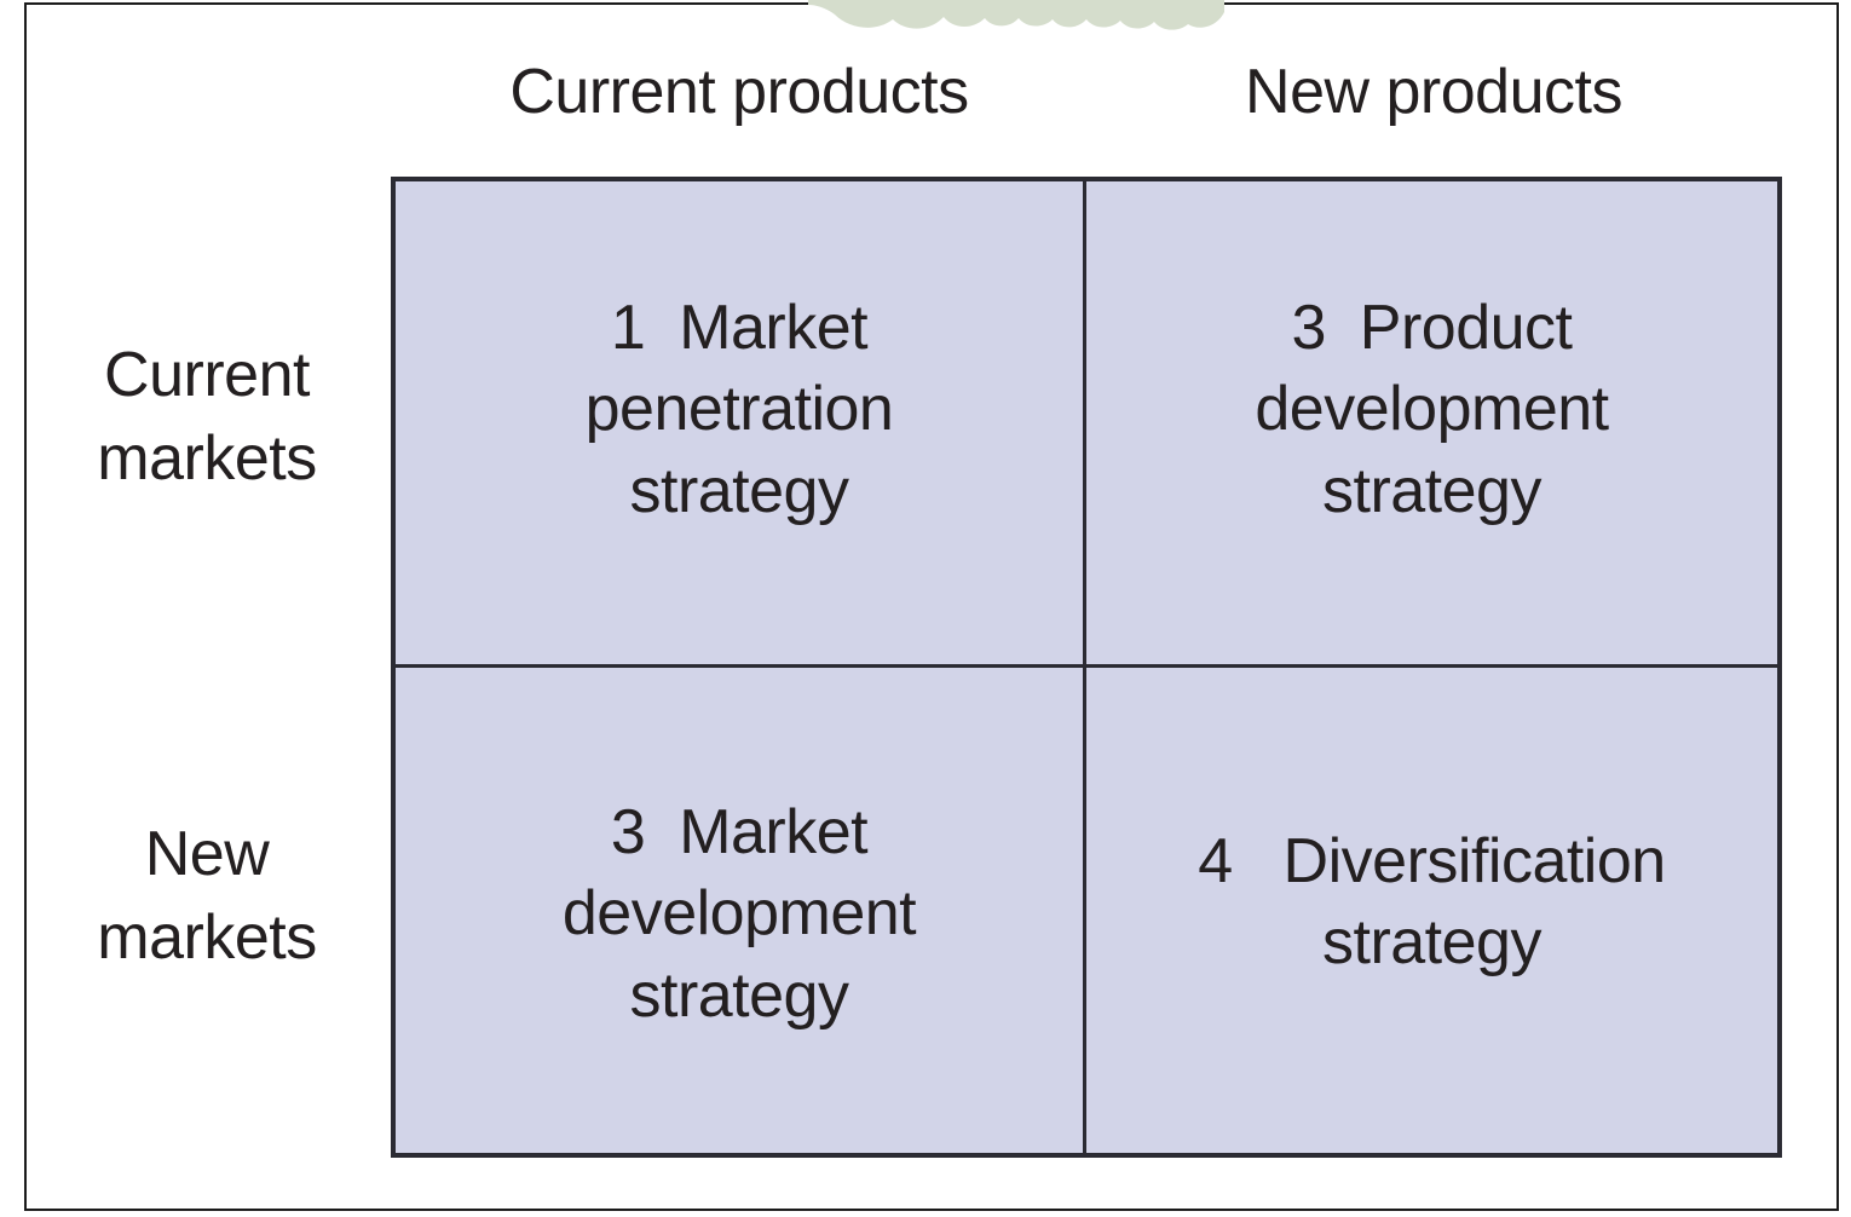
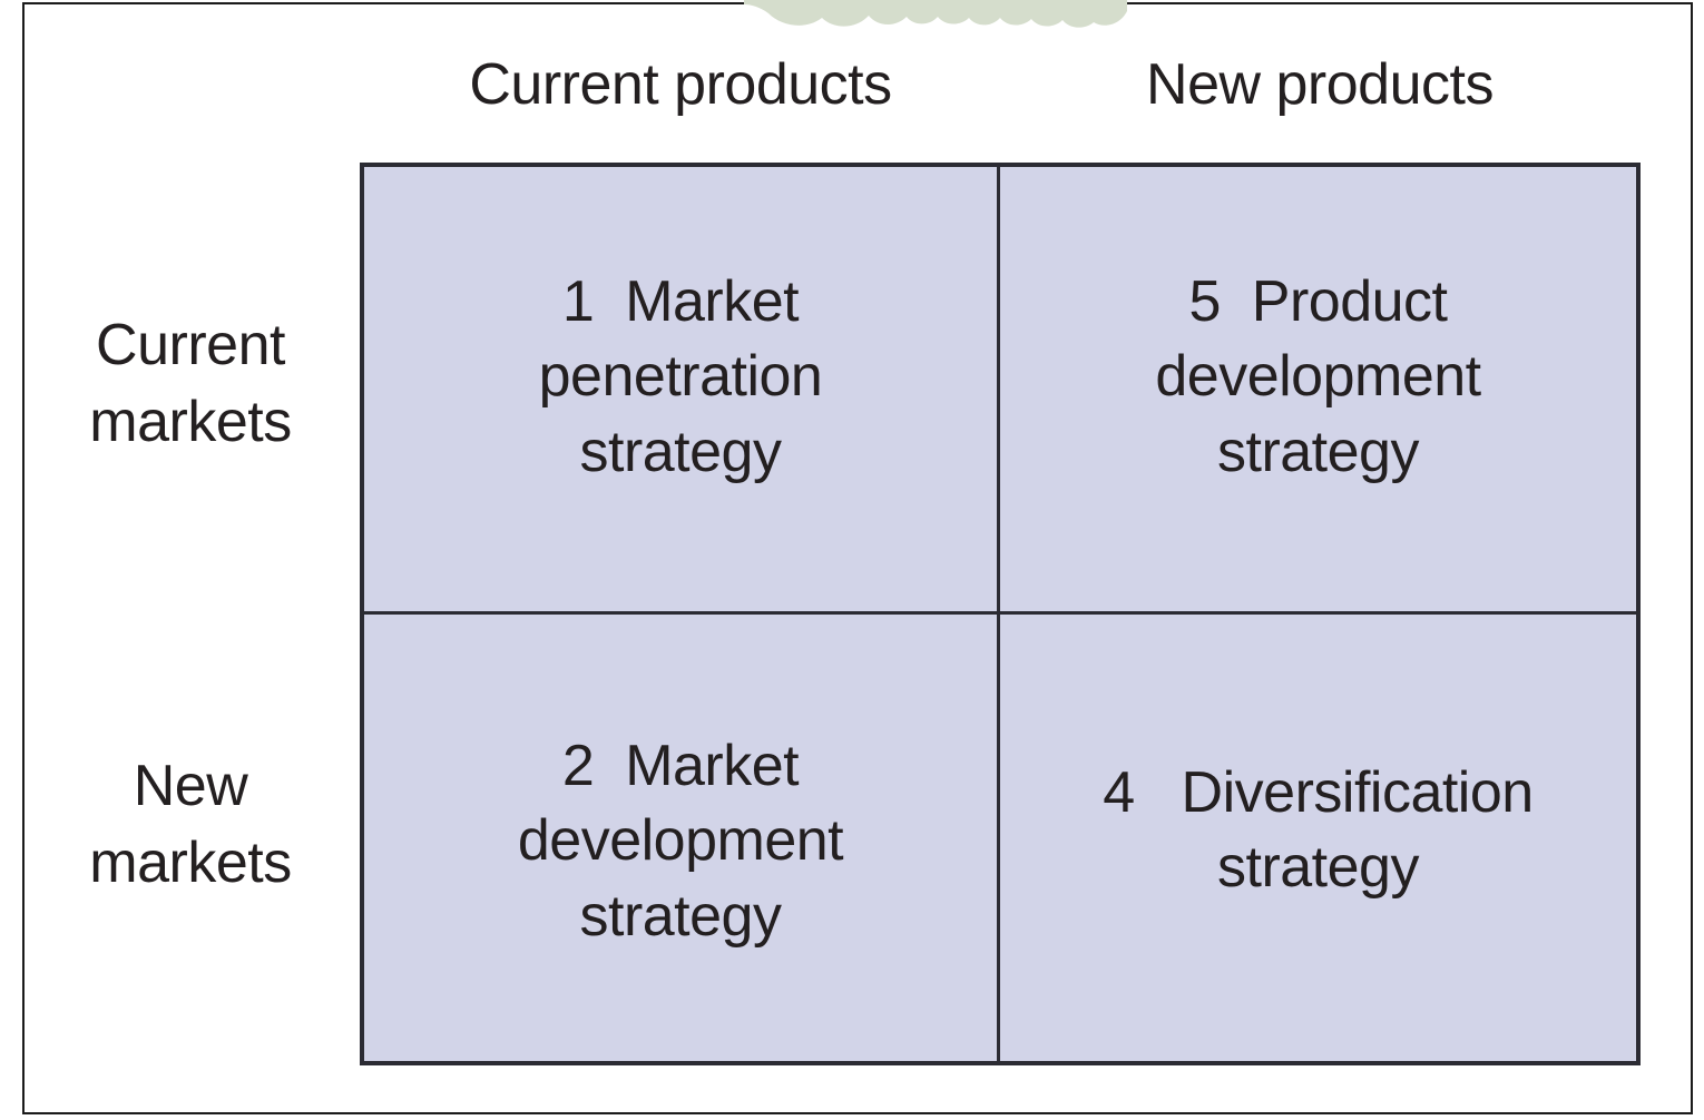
  Current products
  New products
  Current
  markets
  New
  markets
  1 Market
  penetration
  strategy
- 3 Product
+ 5 Product
  development
  strategy
- 3 Market
+ 2 Market
  development
  strategy
  4 Diversification
  strategy
